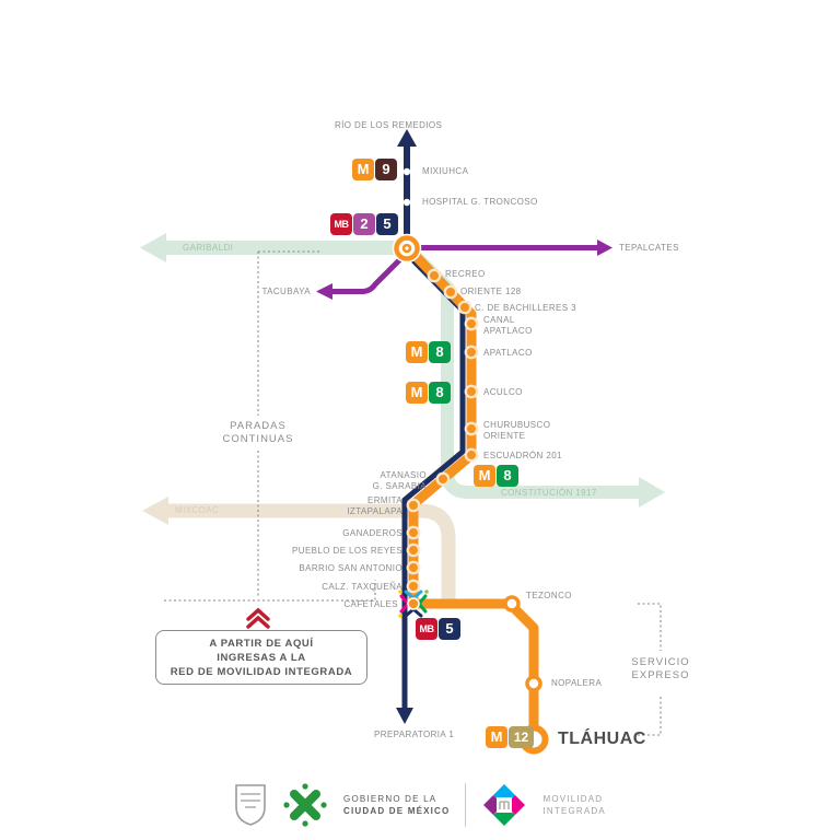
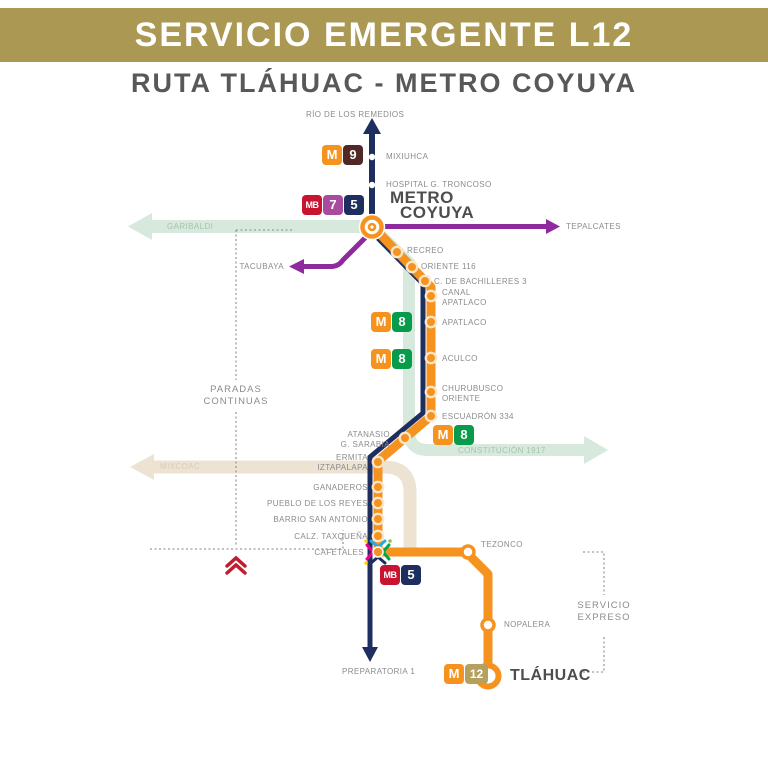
+ SERVICIO EMERGENTE L12
+ RUTA TLÁHUAC - METRO COYUYA
  RÍO DE LOS REMEDIOS
  GARIBALDI
  TEPALCATES
  TACUBAYA
  MIXCOAC
  CONSTITUCIÓN 1917
  PREPARATORIA 1
  MIXIUHCA
  HOSPITAL G. TRONCOSO
+ METRO
+ COYUYA
  RECREO
- ORIENTE 128
+ ORIENTE 116
  C. DE BACHILLERES 3
  CANAL
  APATLACO
  APATLACO
  ACULCO
  CHURUBUSCO
  ORIENTE
- ESCUADRÓN 201
+ ESCUADRÓN 334
  ATANASIO
  G. SARABIA
  ERMITA
  IZTAPALAPA
  GANADEROS
  PUEBLO DE LOS REYES
  BARRIO SAN ANTONIO
  CALZ. TAXQUEÑA
  CAFETALES
  TEZONCO
  NOPALERA
  TLÁHUAC
  PARADAS
  CONTINUAS
  SERVICIO
  EXPRESO
- A PARTIR DE AQUÍ
- INGRESAS A LA
- RED DE MOVILIDAD INTEGRADA
  M
  9
  MB
- 2
+ 7
  5
  M
  8
  M
  8
  M
  8
  MB
  5
  M
  12
- GOBIERNO DE LA
- CIUDAD DE MÉXICO
- MOVILIDAD
- INTEGRADA
